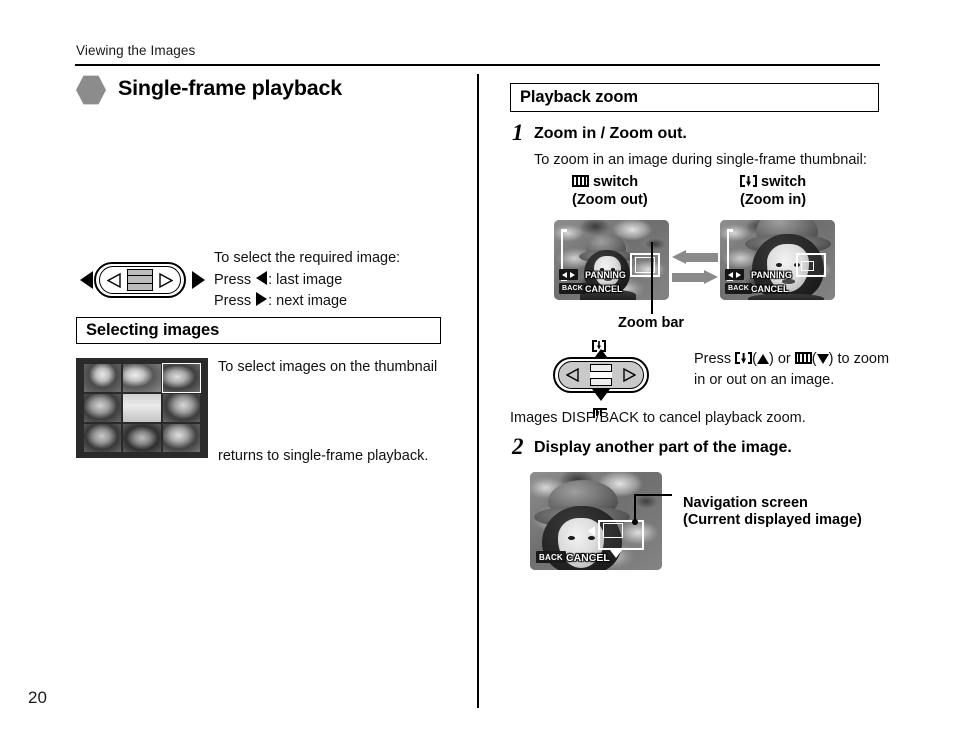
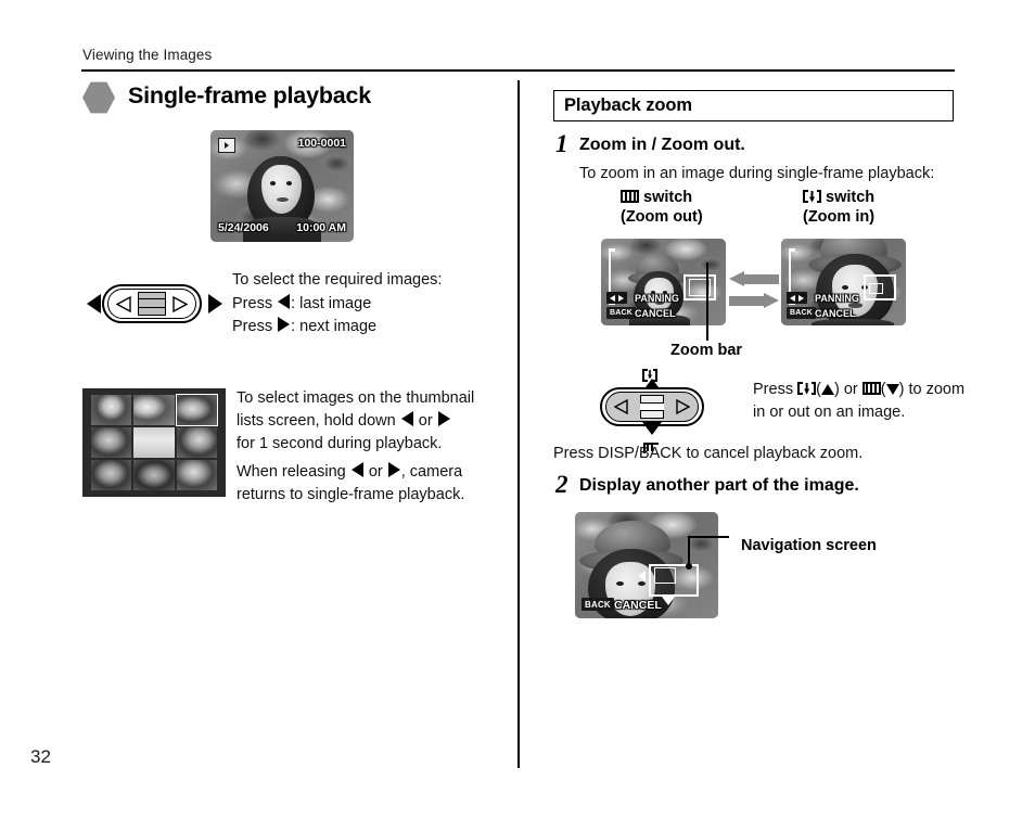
  Viewing the Images
- 20
+ 32
  Single-frame playback
+ 100-0001
+ 5/24/2006
+ 10:00 AM
- To select the required image:
+ To select the required images:
  Press : last image
  Press : next image
- Selecting images
  To select images on the thumbnail
+ lists screen, hold down or
+ for 1 second during playback.
+ When releasing or , camera
  returns to single-frame playback.
  Playback zoom
  1
  Zoom in / Zoom out.
- To zoom in an image during single-frame thumbnail:
+ To zoom in an image during single-frame playback:
  switch
  (Zoom out)
  switch
  (Zoom in)
  PANNING
  CANCEL
  PANNING
  CANCEL
  Zoom bar
  Press ( ) or ( ) to zoom
  in or out on an image.
- Images DISP/BACK to cancel playback zoom.
+ Press DISP/BACK to cancel playback zoom.
  2
  Display another part of the image.
  BACK
  CANCEL
  Navigation screen
- (Current displayed image)
